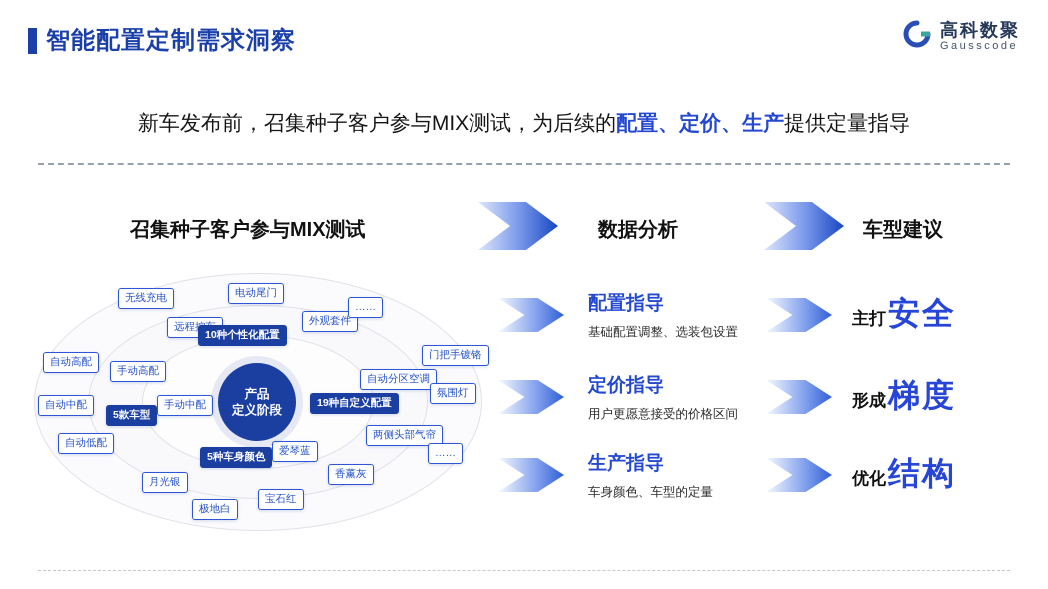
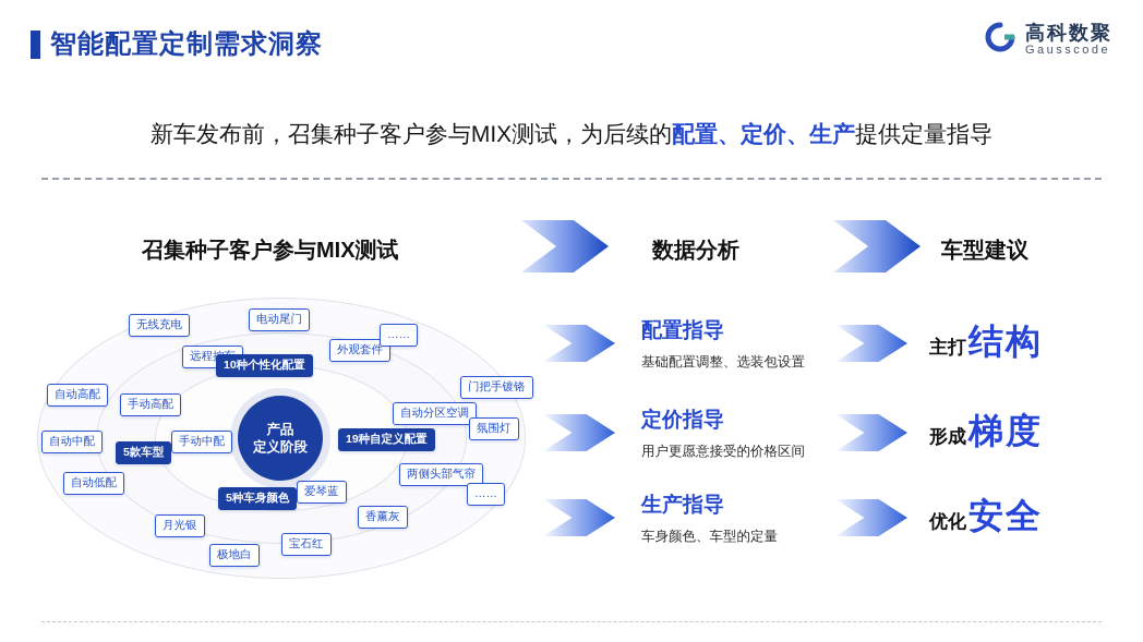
  智能配置定制需求洞察
  高科数聚
  Gausscode
  新车发布前，召集种子客户参与MIX测试，为后续的配置、定价、生产提供定量指导
  召集种子客户参与MIX测试
  数据分析
  车型建议
  产品
  定义阶段
  无线充电
  电动尾门
  10种个性化配置
  外观套件
  ……
  自动高配
  手动高配
  自动中配
  手动中配
  5款车型
  自动低配
  19种自定义配置
  自动分区空调
  门把手镀铬
  氛围灯
  两侧头部气帘
  ……
  5种车身颜色
  爱琴蓝
  香薰灰
  月光银
  极地白
  宝石红
  配置指导
  基础配置调整、选装包设置
  主打
- 安全
+ 结构
  定价指导
  用户更愿意接受的价格区间
  形成
  梯度
  生产指导
  车身颜色、车型的定量
  优化
- 结构
+ 安全
